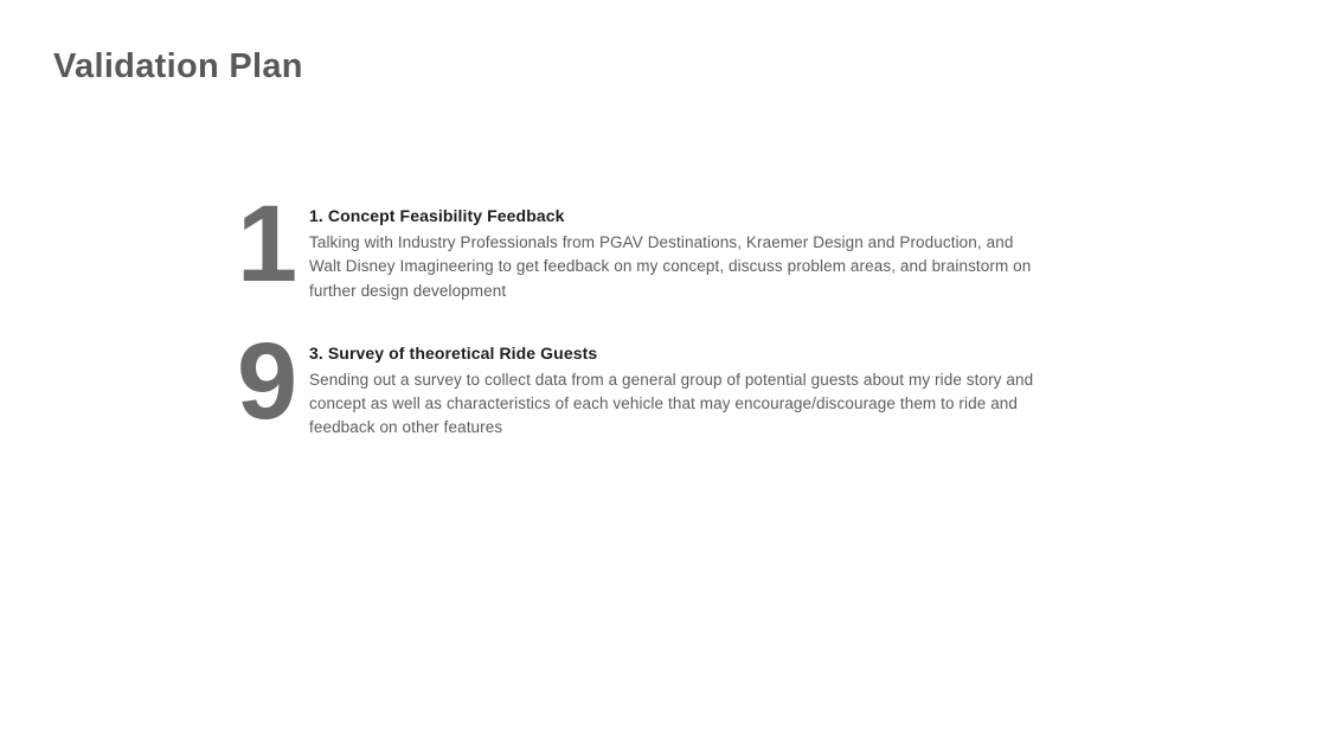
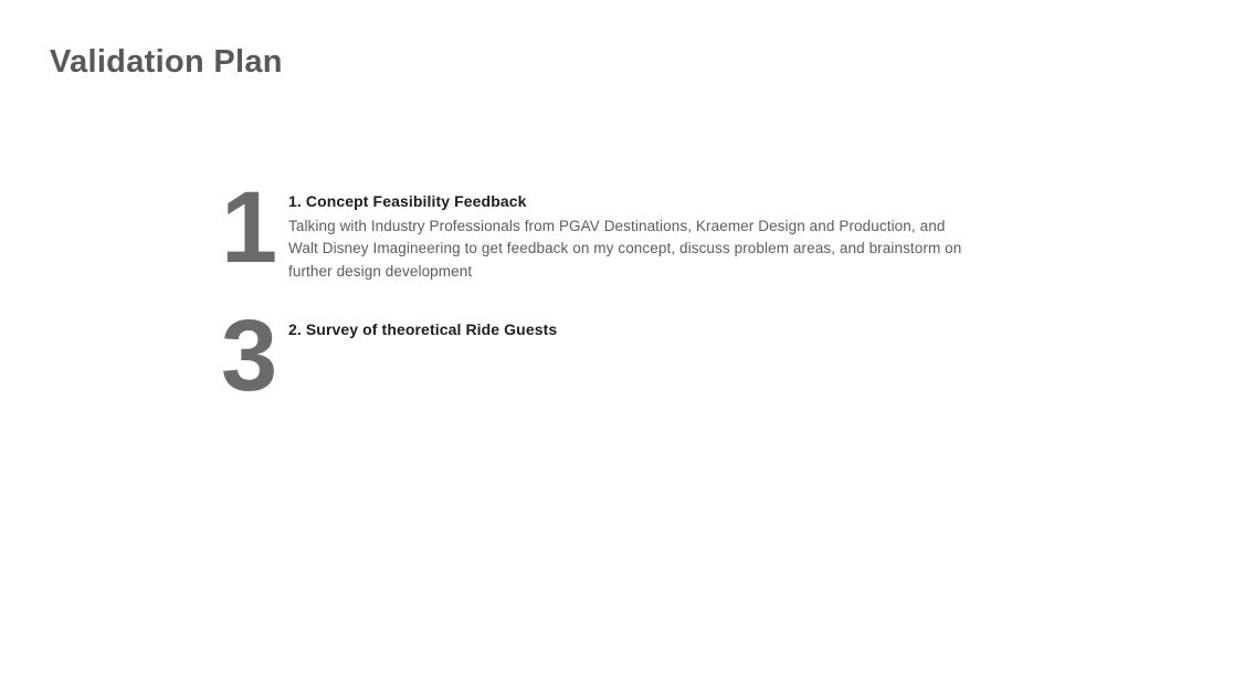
  Validation Plan
  1
  1. Concept Feasibility Feedback
  Talking with Industry Professionals from PGAV Destinations, Kraemer Design and Production, and Walt Disney Imagineering to get feedback on my concept, discuss problem areas, and brainstorm on further design development
- 9
+ 3
- 3. Survey of theoretical Ride Guests
+ 2. Survey of theoretical Ride Guests
- Sending out a survey to collect data from a general group of potential guests about my ride story and concept as well as characteristics of each vehicle that may encourage/discourage them to ride and feedback on other features
